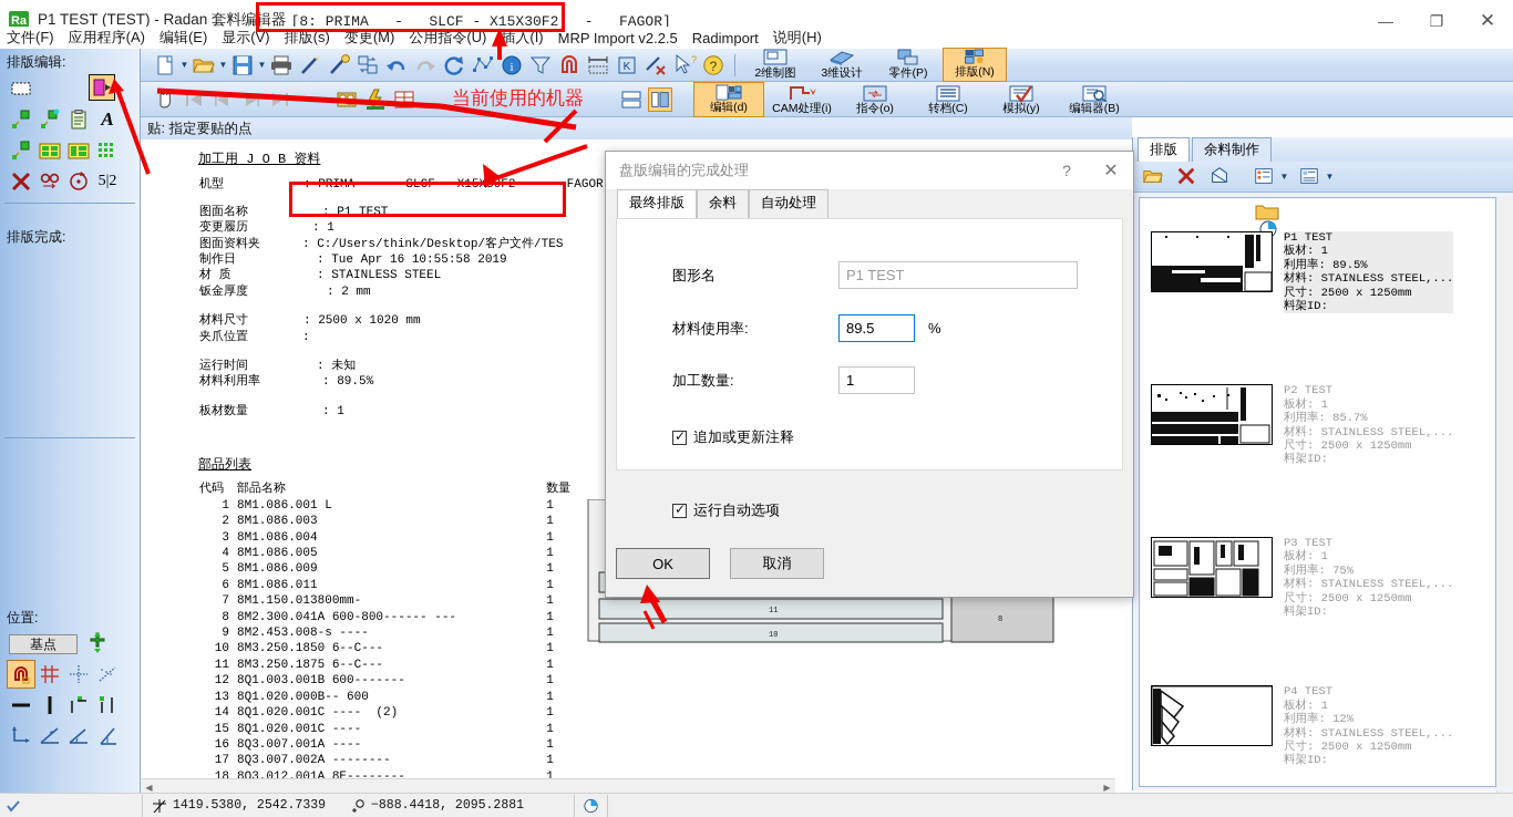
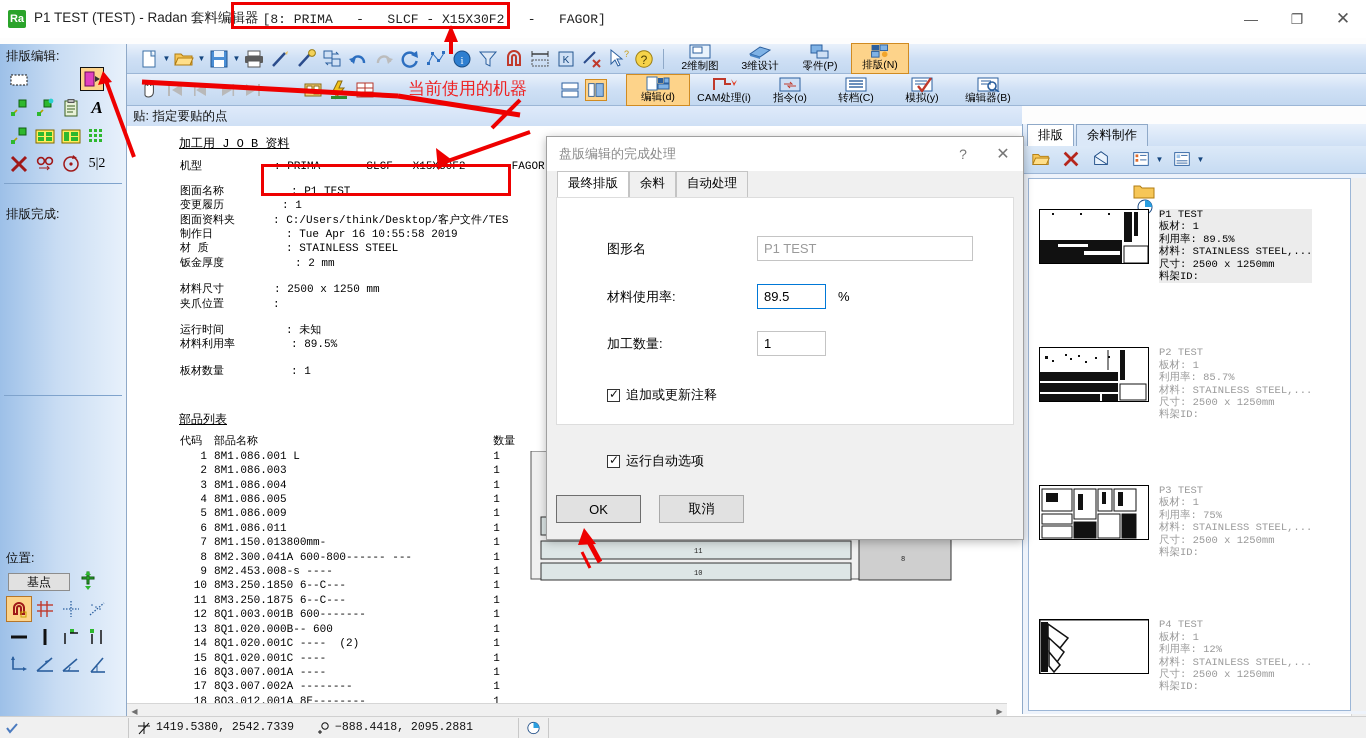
  Ra
  P1 TEST (TEST) - Radan 套料编辑器
  [8: PRIMA - SLCF - X15X30F2 - FAGOR]
  —
  ❐
  ✕
- 文件(F)
- 应用程序(A)
- 编辑(E)
- 显示(V)
- 排版(s)
- 变更(M)
- 公用指令(U)
- 插入(I)
- MRP Import v2.2.5
- Radimport
- 说明(H)
  ▼
  ▼
  ▼
  i
  K
  ?
  ?
  2维制图
  3维设计
  零件(P)
  排版(N)
  当前使用的机器
  编辑(d)
  CAM处理(i)
  指令(o)
  转档(C)
  模拟(y)
  编辑器(B)
  排版编辑:
  A
  5|2
  排版完成:
  位置:
  基点
  贴: 指定要贴的点
  加工用 J O B 资料
  机型	: PRIMA - SLCF - X15X30F2 - FAGOR
  图面名称	: P1 TEST
  变更履历	: 1
  图面资料夹	: C:/Users/think/Desktop/客户文件/TES
  制作日	: Tue Apr 16 10:55:58 2019
  材 质	: STAINLESS STEEL
  钣金厚度	: 2 mm
- 材料尺寸	: 2500 x 1020 mm
+ 材料尺寸	: 2500 x 1250 mm
  夹爪位置	:
  运行时间	: 未知
  材料利用率	: 89.5%
  板材数量	: 1
  部品列表
  代码	部品名称	数量
  1	8M1.086.001 L	1
  2	8M1.086.003	1
  3	8M1.086.004	1
  4	8M1.086.005	1
  5	8M1.086.009	1
  6	8M1.086.011	1
  7	8M1.150.013800mm-	1
  8	8M2.300.041A 600-800------ ---	1
  9	8M2.453.008-s ----	1
  10	8M3.250.1850 6--C---	1
  11	8M3.250.1875 6--C---	1
  12	8Q1.003.001B 600-------	1
  13	8Q1.020.000B-- 600	1
  14	8Q1.020.001C ---- (2)	1
  15	8Q1.020.001C ----	1
  16	8Q3.007.001A ----	1
  17	8Q3.007.002A --------	1
  18	8Q3.012.001A 8E--------	1
  11
  10
  8
  ◀
  ▶
  排版
  余料制作
  ▼
  ▼
  P1 TEST 板材: 1 利用率: 89.5% 材料: STAINLESS STEEL,... 尺寸: 2500 x 1250mm 料架ID:
  P2 TEST 板材: 1 利用率: 85.7% 材料: STAINLESS STEEL,... 尺寸: 2500 x 1250mm 料架ID:
  P3 TEST 板材: 1 利用率: 75% 材料: STAINLESS STEEL,... 尺寸: 2500 x 1250mm 料架ID:
  P4 TEST 板材: 1 利用率: 12% 材料: STAINLESS STEEL,... 尺寸: 2500 x 1250mm 料架ID:
  1419.5380, 2542.7339
  −888.4418, 2095.2881
  盘版编辑的完成处理
  ?
  ✕
  最终排版
  余料
  自动处理
  图形名
  P1 TEST
  材料使用率:
  89.5
  %
  加工数量:
  1
  追加或更新注释
  运行自动选项
  OK
  取消
